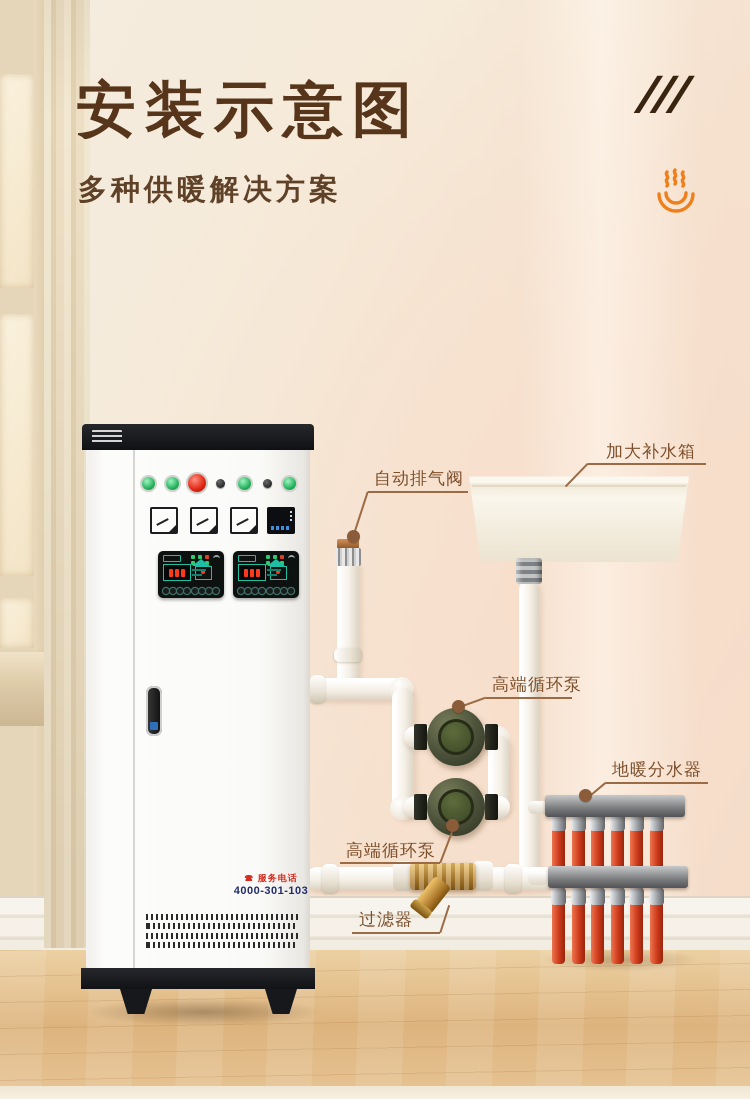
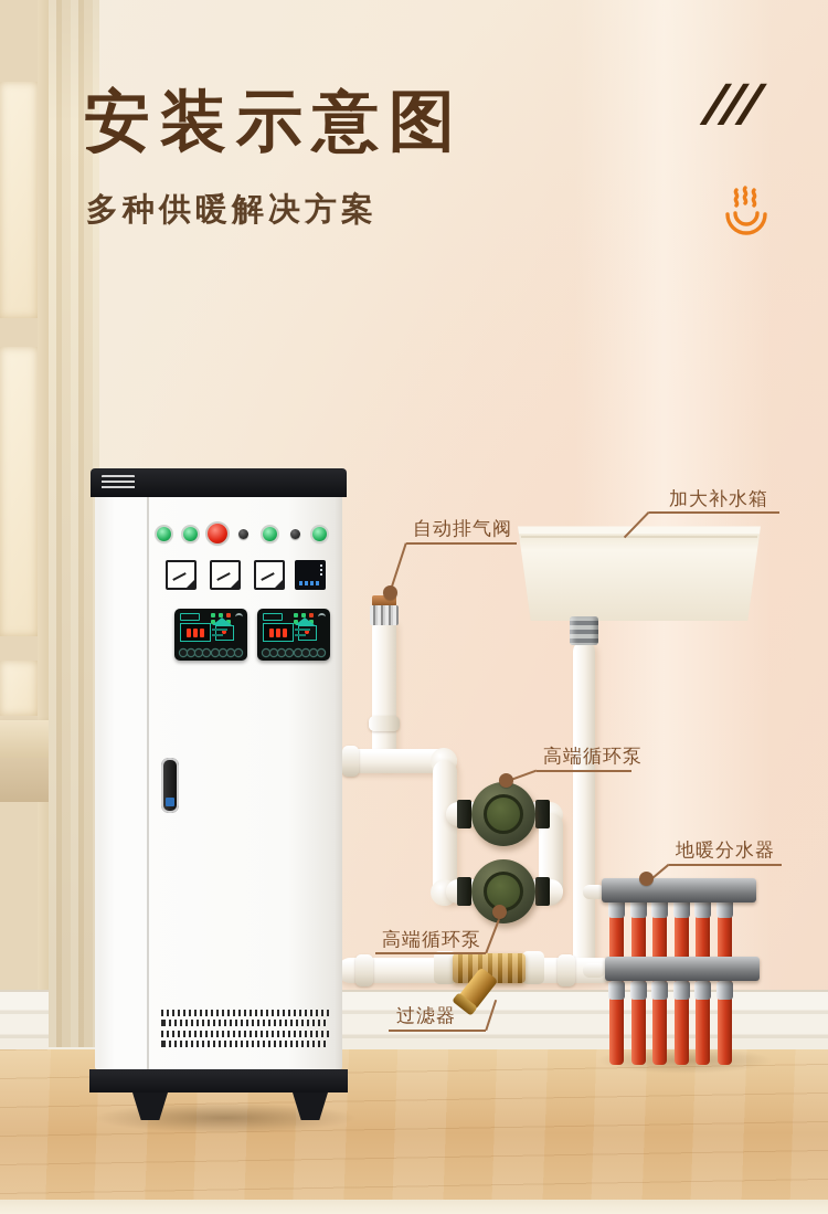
  安装示意图
  多种供暖解决方案
- ☎ 服务电话
- 4000-301-103
  自动排气阀
  加大补水箱
  高端循环泵
  高端循环泵
  地暖分水器
  过滤器
